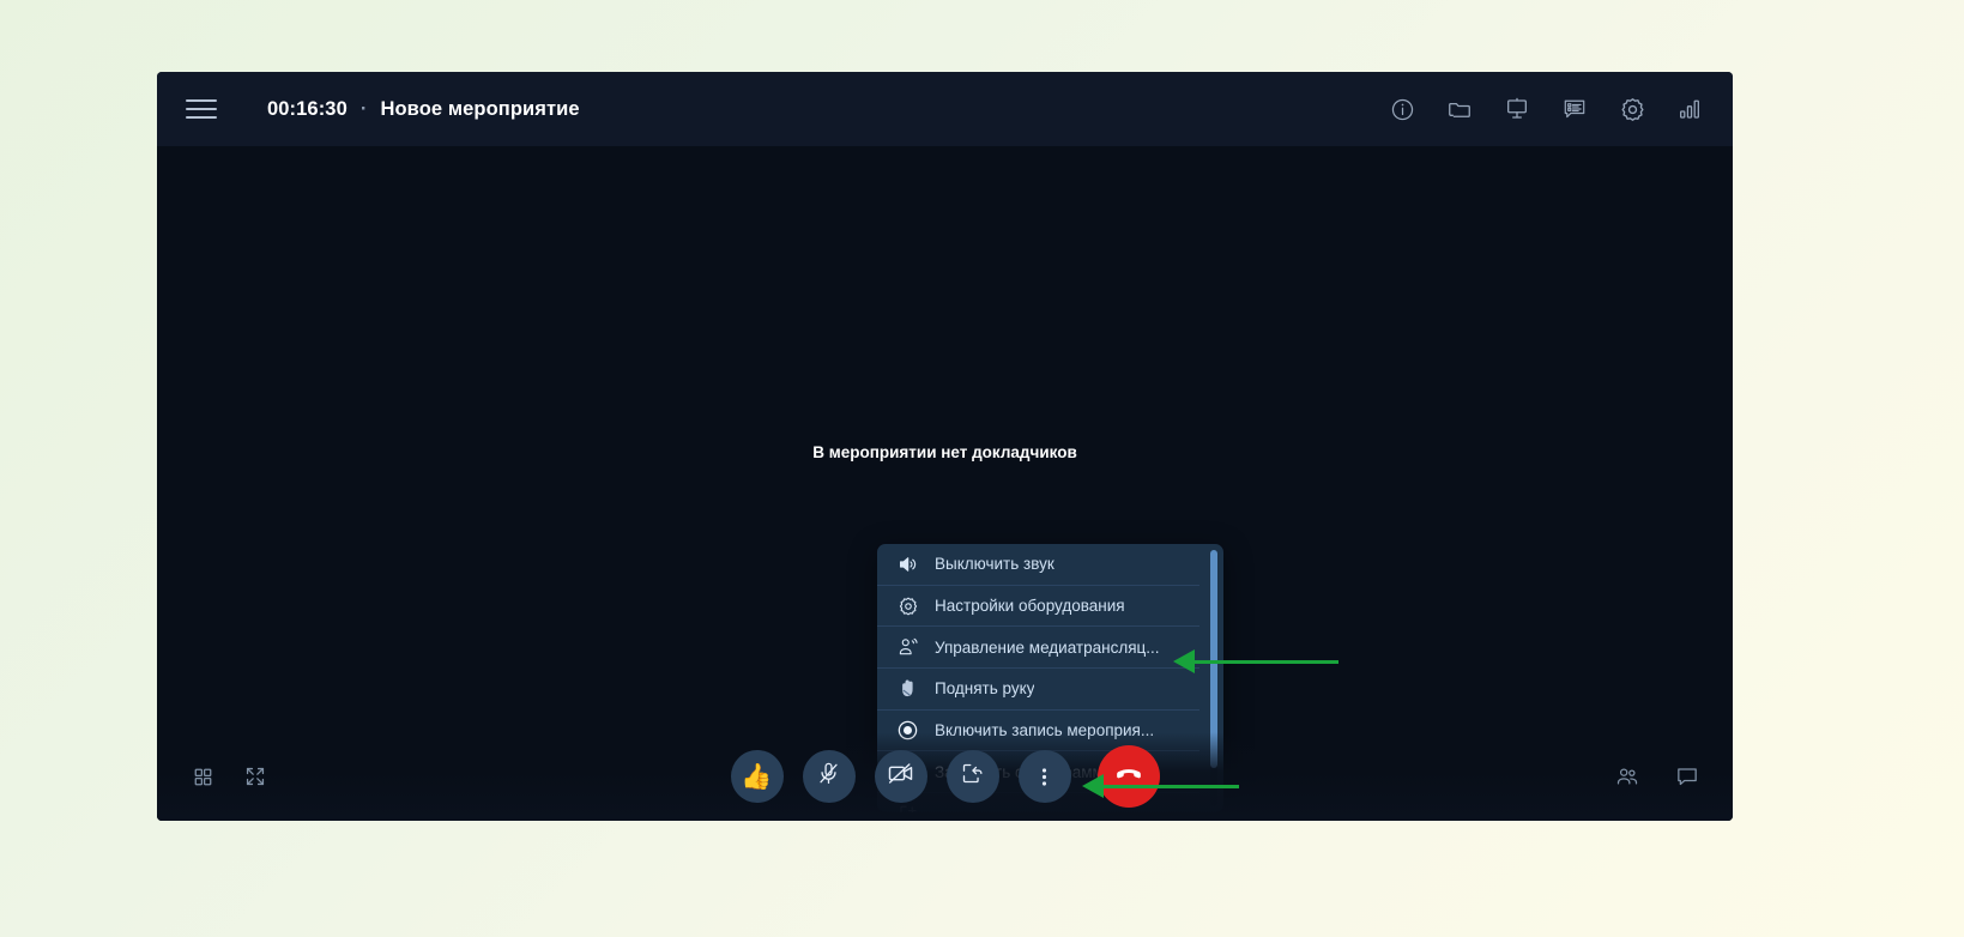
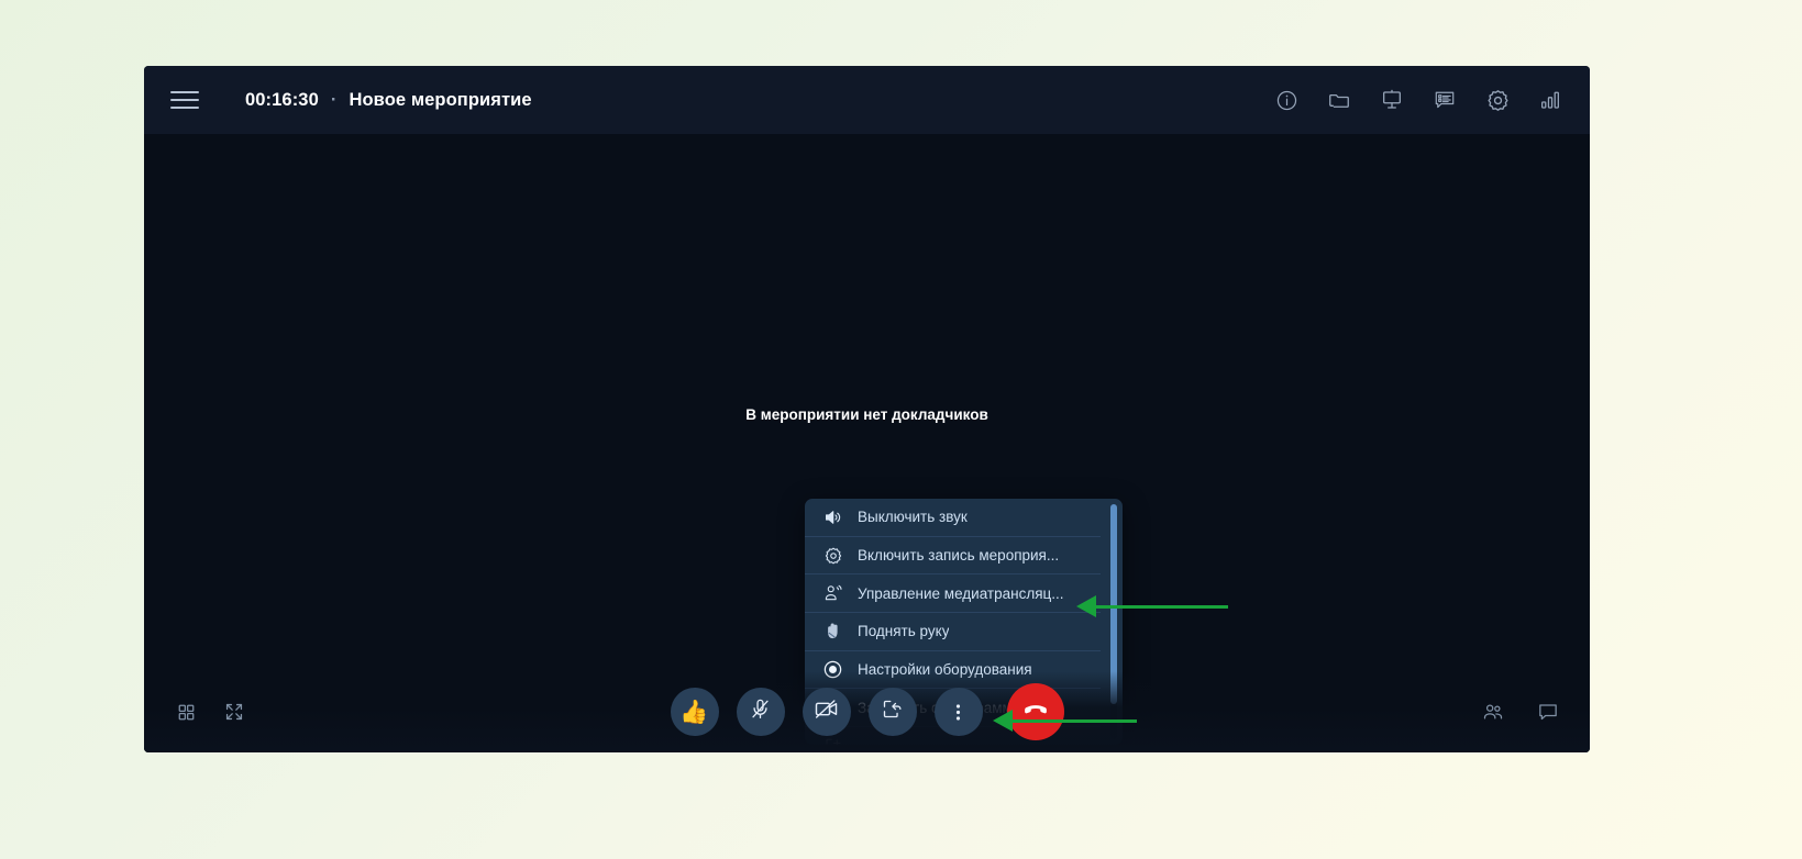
  00:16:30
  ·
  Новое мероприятие
  В мероприятии нет докладчиков
  Выключить звук
- Настройки оборудования
+ Включить запись мероприя...
  Управление медиатрансляц...
  Поднять руку
- Включить запись мероприя...
+ Настройки оборудования
  👍
